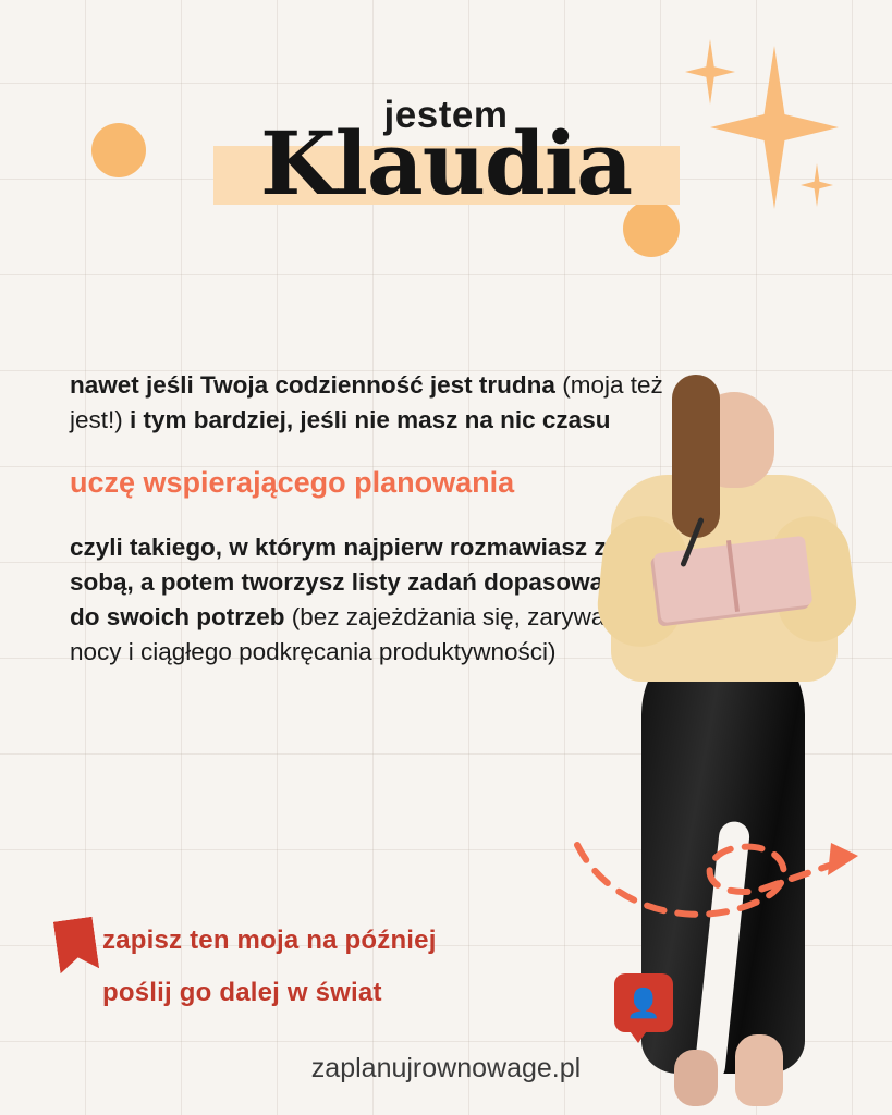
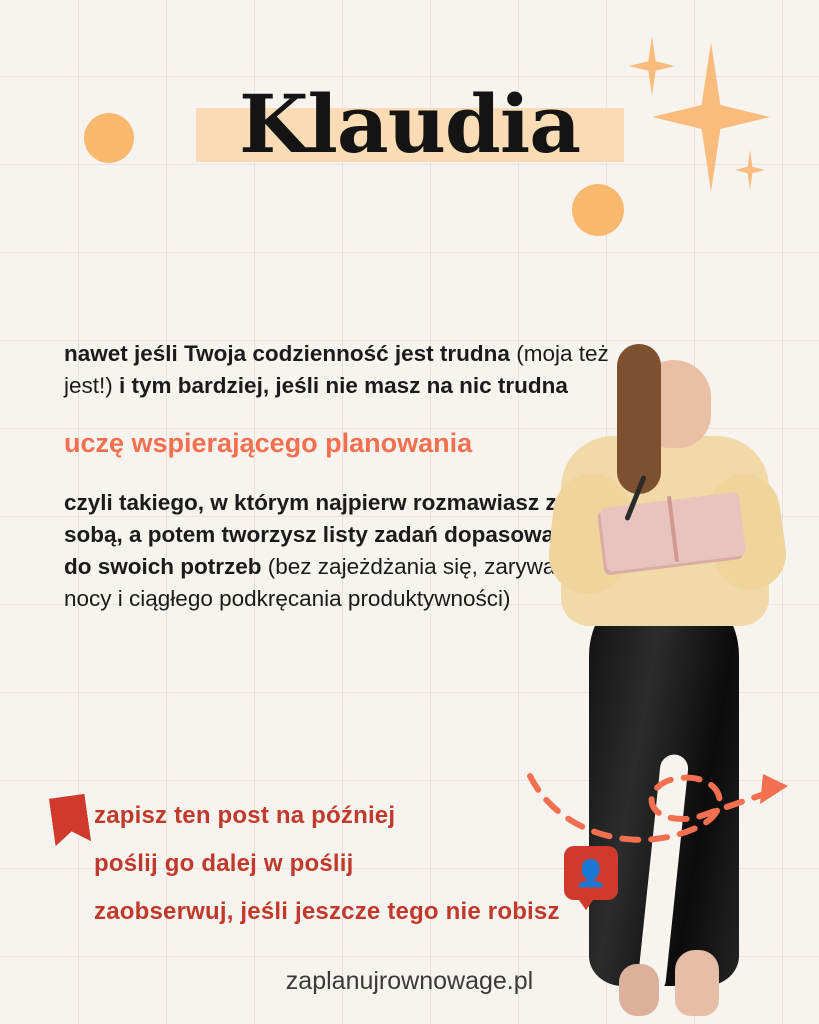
- jestem
  Klaudia
- nawet jeśli Twoja codzienność jest trudna (moja też jest!) i tym bardziej, jeśli nie masz na nic czasu
+ nawet jeśli Twoja codzienność jest trudna (moja też jest!) i tym bardziej, jeśli nie masz na nic trudna
  uczę wspierającego planowania
  czyli takiego, w którym najpierw rozmawiasz z sobą, a potem tworzysz listy zadań dopasowa do swoich potrzeb (bez zajeżdżania się, zarywa nocy i ciągłego podkręcania produktywności)
  👤
- zapisz ten moja na później
+ zapisz ten post na później
- poślij go dalej w świat
+ poślij go dalej w poślij
+ zaobserwuj, jeśli jeszcze tego nie robisz
  zaplanujrownowage.pl
